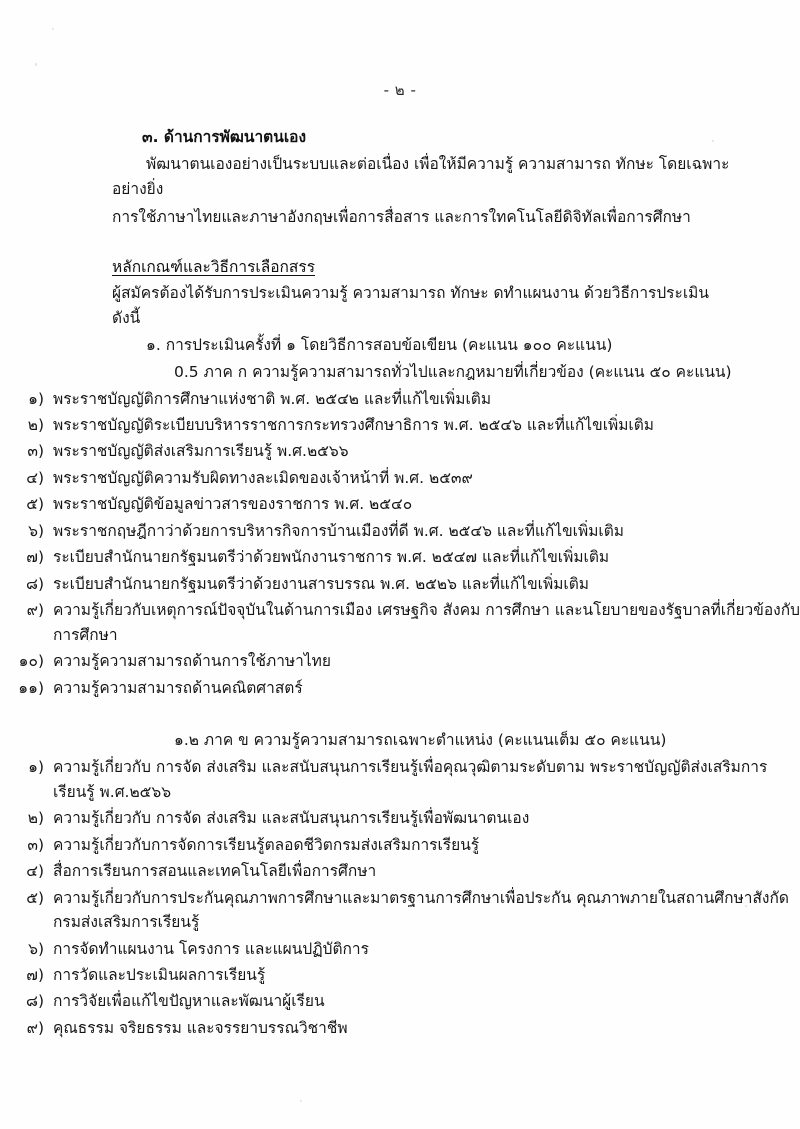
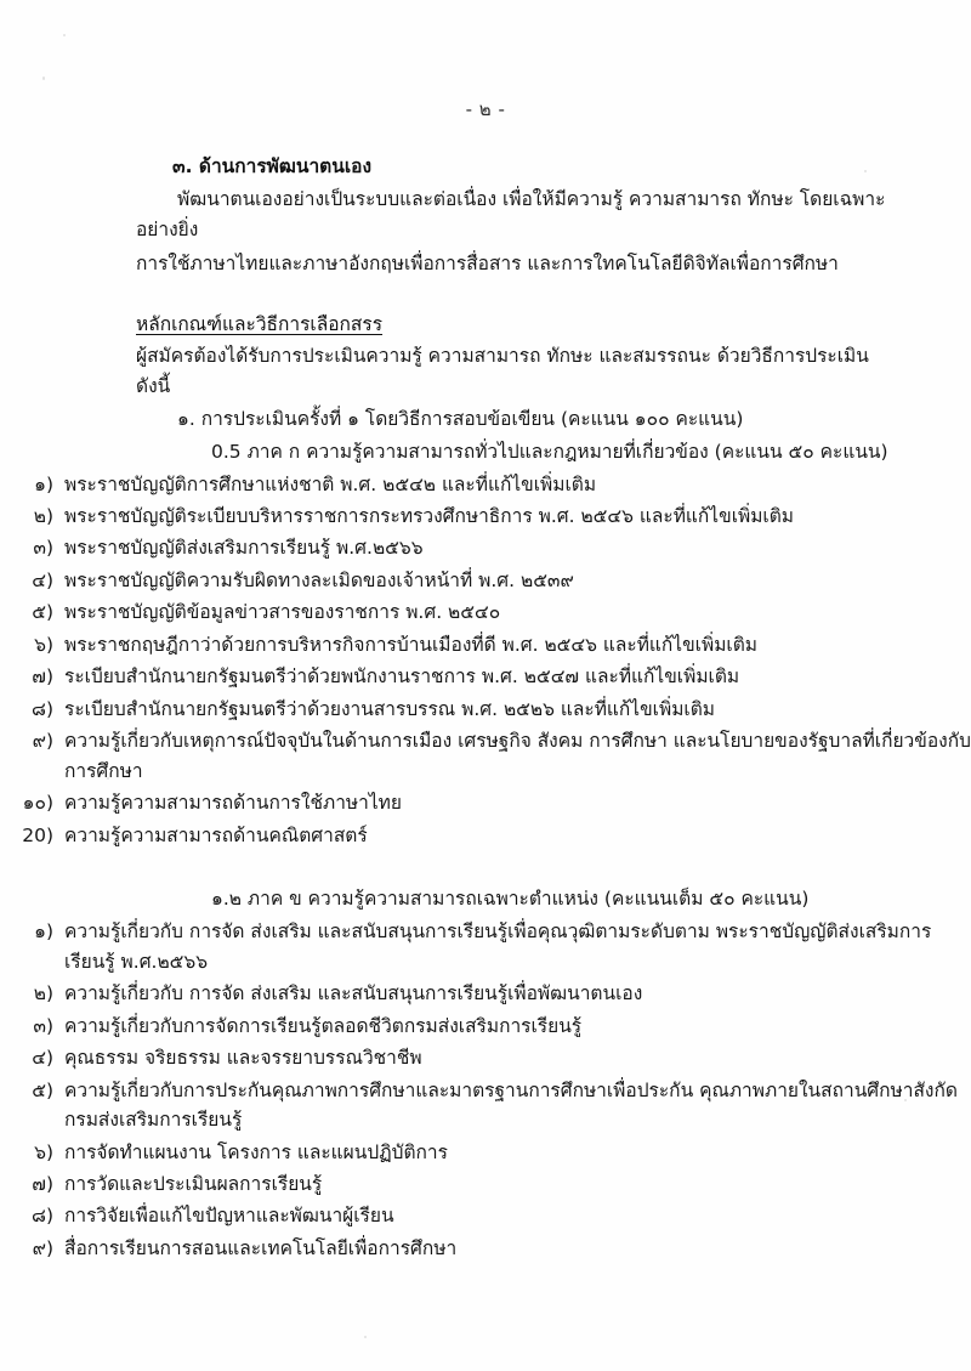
  - ๒ -
  ๓. ด้านการพัฒนาตนเอง
  พัฒนาตนเองอย่างเป็นระบบและต่อเนื่อง เพื่อให้มีความรู้ ความสามารถ ทักษะ โดยเฉพาะอย่างยิ่ง
  การใช้ภาษาไทยและภาษาอังกฤษเพื่อการสื่อสาร และการใทคโนโลยีดิจิทัลเพื่อการศึกษา
  หลักเกณฑ์และวิธีการเลือกสรร
- ผู้สมัครต้องได้รับการประเมินความรู้ ความสามารถ ทักษะ ดทำแผนงาน ด้วยวิธีการประเมิน ดังนี้
+ ผู้สมัครต้องได้รับการประเมินความรู้ ความสามารถ ทักษะ และสมรรถนะ ด้วยวิธีการประเมิน ดังนี้
  ๑. การประเมินครั้งที่ ๑ โดยวิธีการสอบข้อเขียน (คะแนน ๑๐๐ คะแนน)
  0.5 ภาค ก ความรู้ความสามารถทั่วไปและกฎหมายที่เกี่ยวข้อง (คะแนน ๕๐ คะแนน)
  ๑)
  พระราชบัญญัติการศึกษาแห่งชาติ พ.ศ. ๒๕๔๒ และที่แก้ไขเพิ่มเติม
  ๒)
  พระราชบัญญัติระเบียบบริหารราชการกระทรวงศึกษาธิการ พ.ศ. ๒๕๔๖ และที่แก้ไขเพิ่มเติม
  ๓)
  พระราชบัญญัติส่งเสริมการเรียนรู้ พ.ศ.๒๕๖๖
  ๔)
  พระราชบัญญัติความรับผิดทางละเมิดของเจ้าหน้าที่ พ.ศ. ๒๕๓๙
  ๕)
  พระราชบัญญัติข้อมูลข่าวสารของราชการ พ.ศ. ๒๕๔๐
  ๖)
  พระราชกฤษฎีกาว่าด้วยการบริหารกิจการบ้านเมืองที่ดี พ.ศ. ๒๕๔๖ และที่แก้ไขเพิ่มเติม
  ๗)
  ระเบียบสำนักนายกรัฐมนตรีว่าด้วยพนักงานราชการ พ.ศ. ๒๕๔๗ และที่แก้ไขเพิ่มเติม
  ๘)
  ระเบียบสำนักนายกรัฐมนตรีว่าด้วยงานสารบรรณ พ.ศ. ๒๕๒๖ และที่แก้ไขเพิ่มเติม
  ๙)
  ความรู้เกี่ยวกับเหตุการณ์ปัจจุบันในด้านการเมือง เศรษฐกิจ สังคม การศึกษา และนโยบายของรัฐบาลที่เกี่ยวข้องกับการศึกษา
  ๑๐)
  ความรู้ความสามารถด้านการใช้ภาษาไทย
- ๑๑)
+ 20)
  ความรู้ความสามารถด้านคณิตศาสตร์
  ๑.๒ ภาค ข ความรู้ความสามารถเฉพาะตำแหน่ง (คะแนนเต็ม ๕๐ คะแนน)
  ๑)
  ความรู้เกี่ยวกับ การจัด ส่งเสริม และสนับสนุนการเรียนรู้เพื่อคุณวุฒิตามระดับตาม พระราชบัญญัติส่งเสริมการเรียนรู้ พ.ศ.๒๕๖๖
  ๒)
  ความรู้เกี่ยวกับ การจัด ส่งเสริม และสนับสนุนการเรียนรู้เพื่อพัฒนาตนเอง
  ๓)
  ความรู้เกี่ยวกับการจัดการเรียนรู้ตลอดชีวิตกรมส่งเสริมการเรียนรู้
  ๔)
- สื่อการเรียนการสอนและเทคโนโลยีเพื่อการศึกษา
+ คุณธรรม จริยธรรม และจรรยาบรรณวิชาชีพ
  ๕)
  ความรู้เกี่ยวกับการประกันคุณภาพการศึกษาและมาตรฐานการศึกษาเพื่อประกัน คุณภาพภายในสถานศึกษาสังกัดกรมส่งเสริมการเรียนรู้
  ๖)
  การจัดทำแผนงาน โครงการ และแผนปฏิบัติการ
  ๗)
  การวัดและประเมินผลการเรียนรู้
  ๘)
  การวิจัยเพื่อแก้ไขปัญหาและพัฒนาผู้เรียน
  ๙)
- คุณธรรม จริยธรรม และจรรยาบรรณวิชาชีพ
+ สื่อการเรียนการสอนและเทคโนโลยีเพื่อการศึกษา
